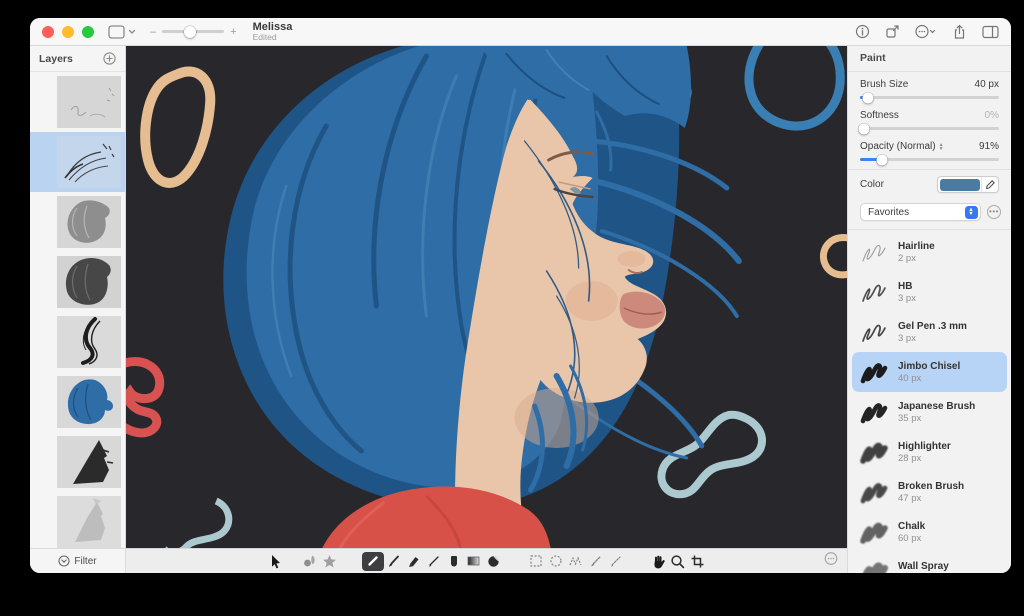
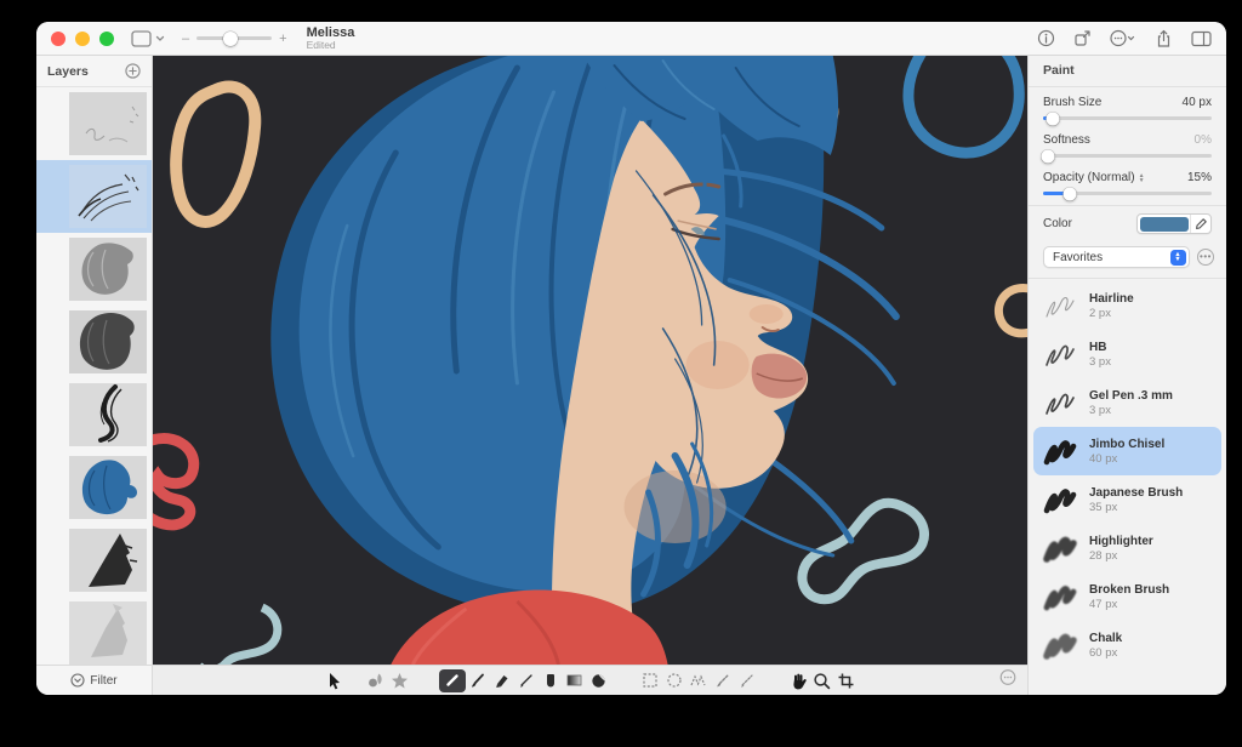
  –
  +
  Melissa
  Edited
  Layers
  Filter
  Paint
  Brush Size
  40 px
  Softness
  0%
  Opacity (Normal)
- 91%
+ 15%
  Color
  Favorites
  •••
  Hairline
  2 px
  HB
  3 px
  Gel Pen .3 mm
  3 px
  Jimbo Chisel
  40 px
  Japanese Brush
  35 px
  Highlighter
  28 px
  Broken Brush
  47 px
  Chalk
  60 px
- Wall Spray
